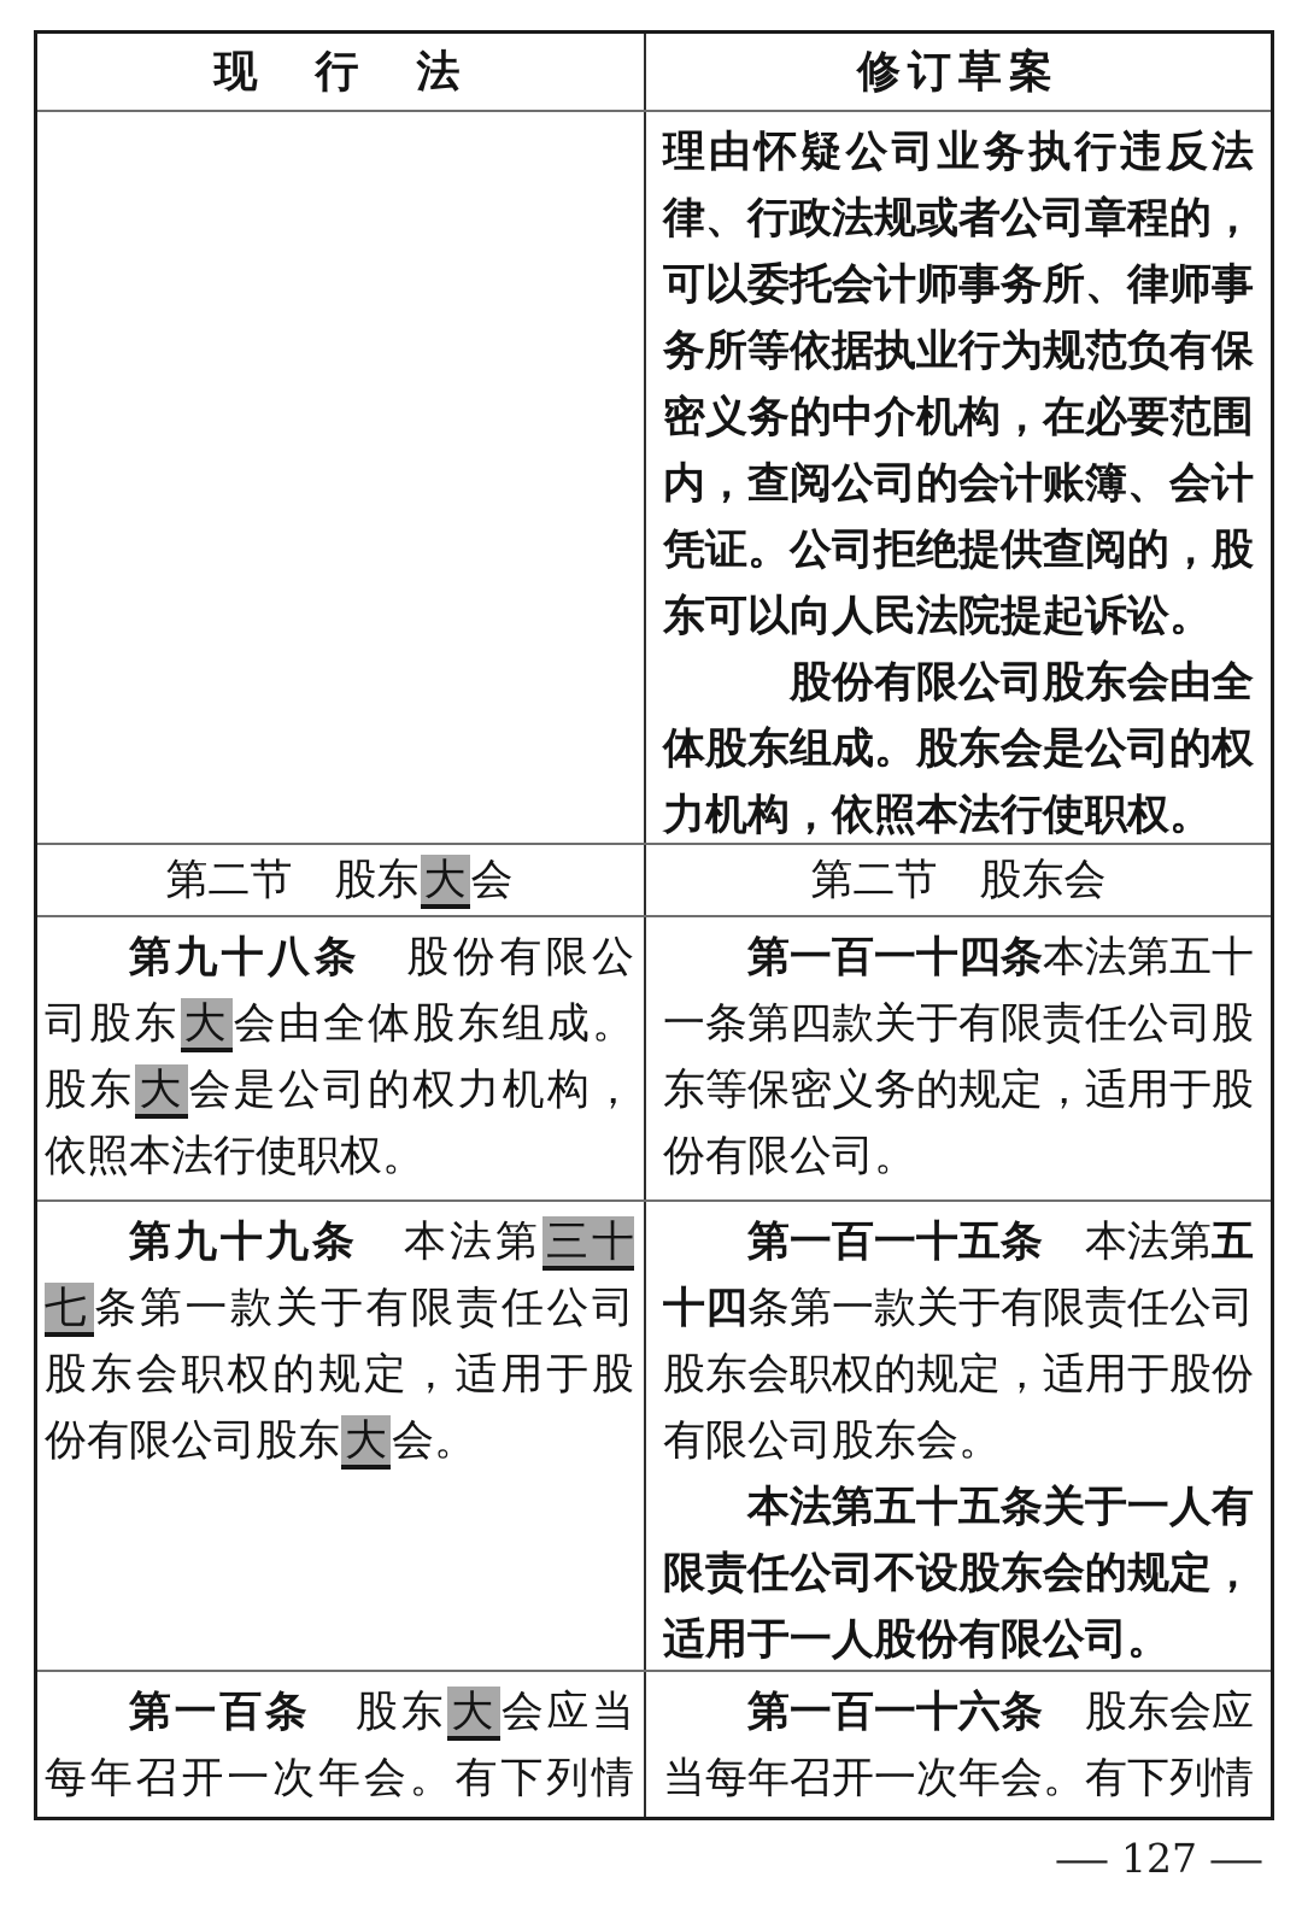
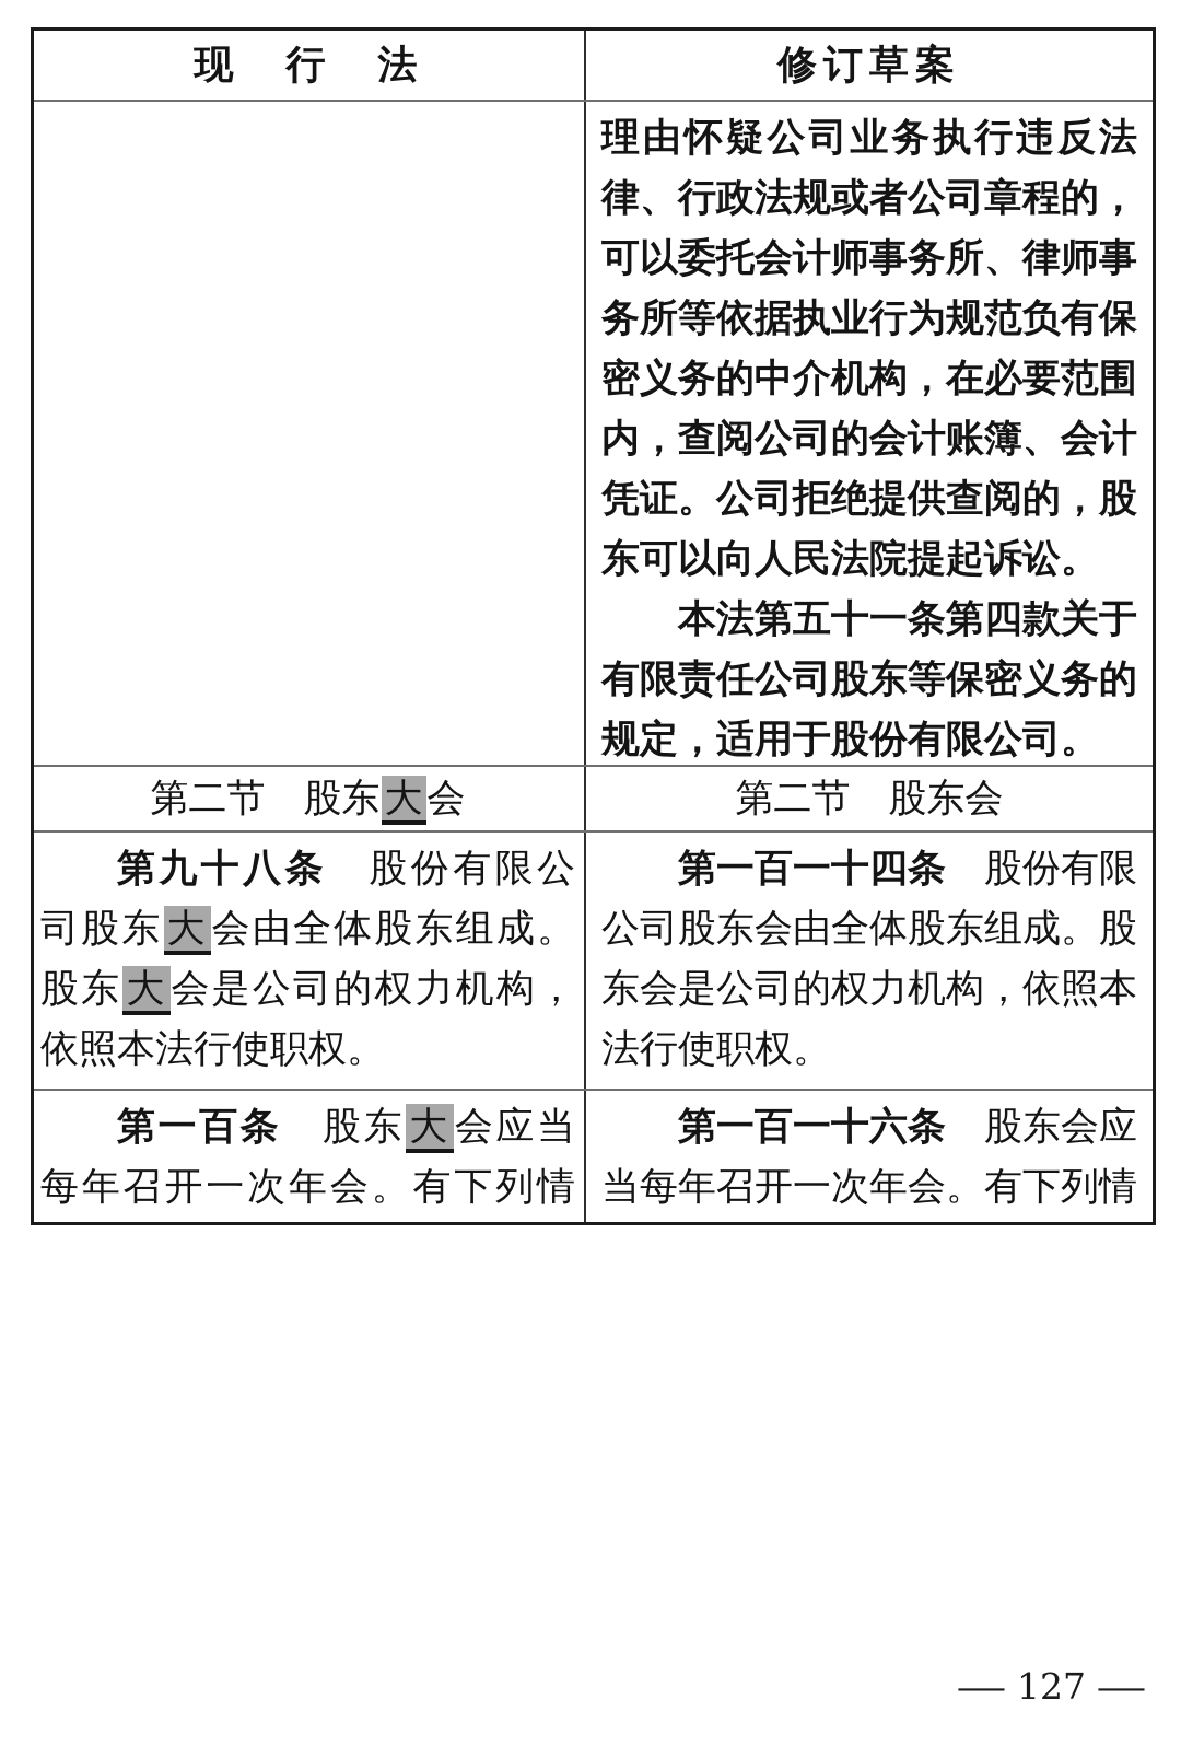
  现 行 法
  修订草案
  理由怀疑公司业务执行违反法律、行政法规或者公司章程的，可以委托会计师事务所、律师事务所等依据执业行为规范负有保密义务的中介机构，在必要范围内，查阅公司的会计账簿、会计凭证。公司拒绝提供查阅的，股东可以向人民法院提起诉讼。
- 股份有限公司股东会由全体股东组成。股东会是公司的权力机构，依照本法行使职权。
+ 本法第五十一条第四款关于有限责任公司股东等保密义务的规定，适用于股份有限公司。
  第二节 股东大会
  第二节 股东会
  第九十八条 股份有限公司股东大会由全体股东组成。股东大会是公司的权力机构，依照本法行使职权。
- 第一百一十四条本法第五十一条第四款关于有限责任公司股东等保密义务的规定，适用于股份有限公司。
+ 第一百一十四条 股份有限公司股东会由全体股东组成。股东会是公司的权力机构，依照本法行使职权。
- 第九十九条 本法第三十七条第一款关于有限责任公司股东会职权的规定，适用于股份有限公司股东大会。
- 第一百一十五条 本法第五十四条第一款关于有限责任公司股东会职权的规定，适用于股份有限公司股东会。
- 本法第五十五条关于一人有限责任公司不设股东会的规定，适用于一人股份有限公司。
  第一百条 股东大会应当每年召开一次年会。有下列情
  第一百一十六条 股东会应当每年召开一次年会。有下列情
  —
  127
  —
